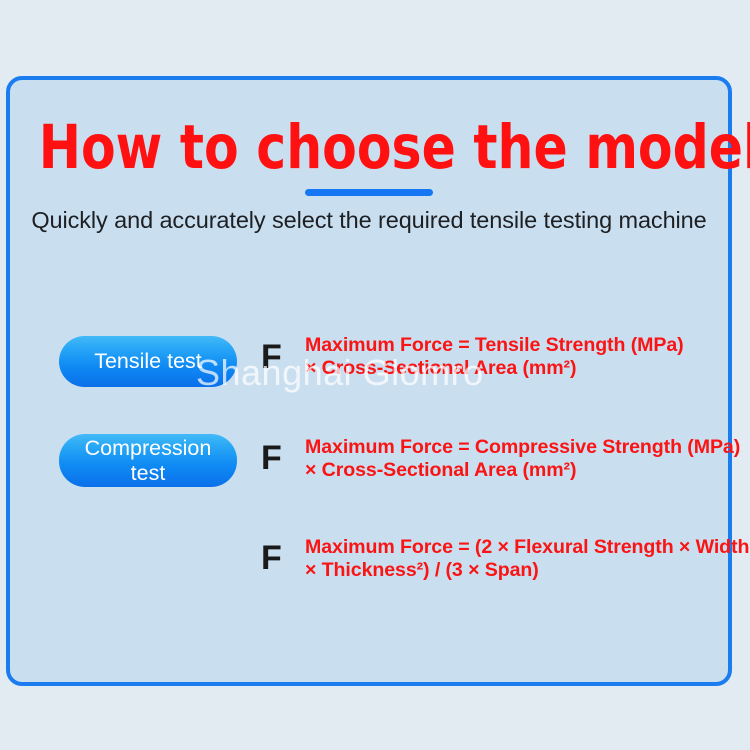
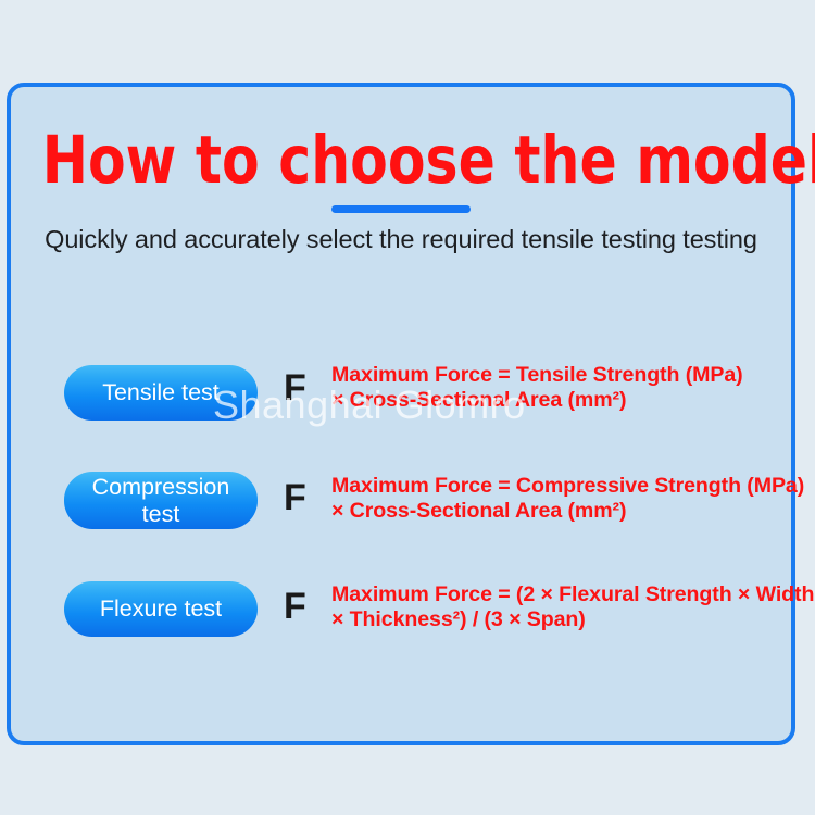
  How to choose the mode
- Quickly and accurately select the required tensile testing machine
+ Quickly and accurately select the required tensile testing testing
  Tensile test
  F
  Maximum Force = Tensile Strength (MPa)
  × Cross-Sectional Area (mm²)
  Compression
  test
  F
  Maximum Force = Compressive Strength (MPa)
  × Cross-Sectional Area (mm²)
+ Flexure test
  F
  Maximum Force = (2 × Flexural Strength × Width
  × Thickness²) / (3 × Span)
  Shanghai Glomro
